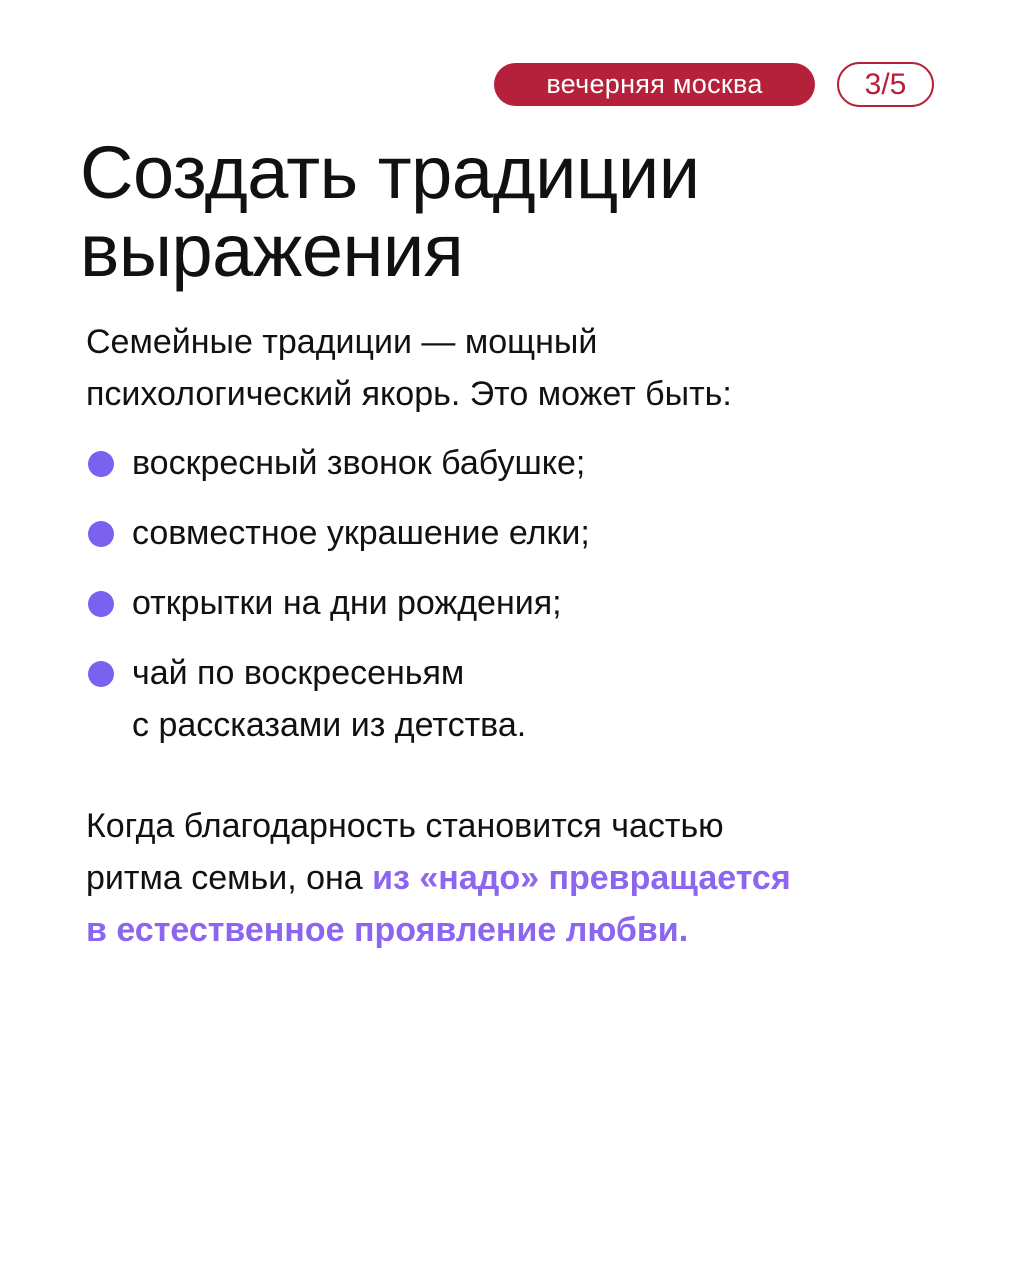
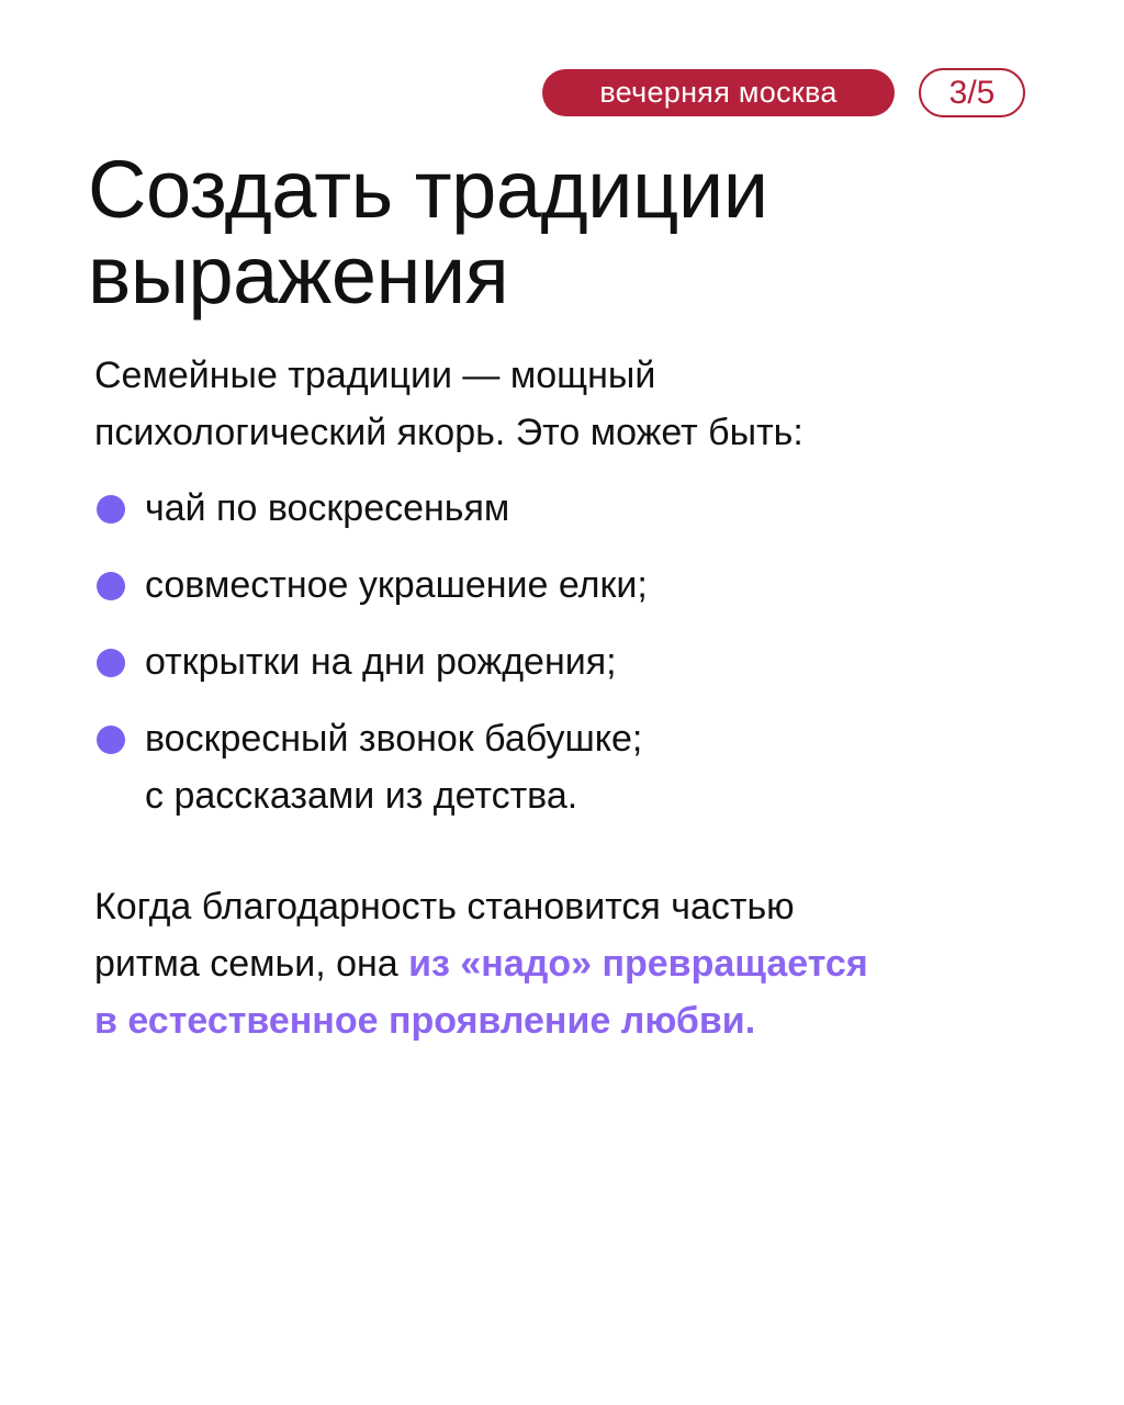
  вечерняя москва
  3/5
  Создать традиции
  выражения
  Семейные традиции — мощный
  психологический якорь. Это может быть:
- воскресный звонок бабушке;
+ чай по воскресеньям
  совместное украшение елки;
  открытки на дни рождения;
- чай по воскресеньям
+ воскресный звонок бабушке;
  с рассказами из детства.
  Когда благодарность становится частью
  ритма семьи, она из «надо» превращается
  в естественное проявление любви.
